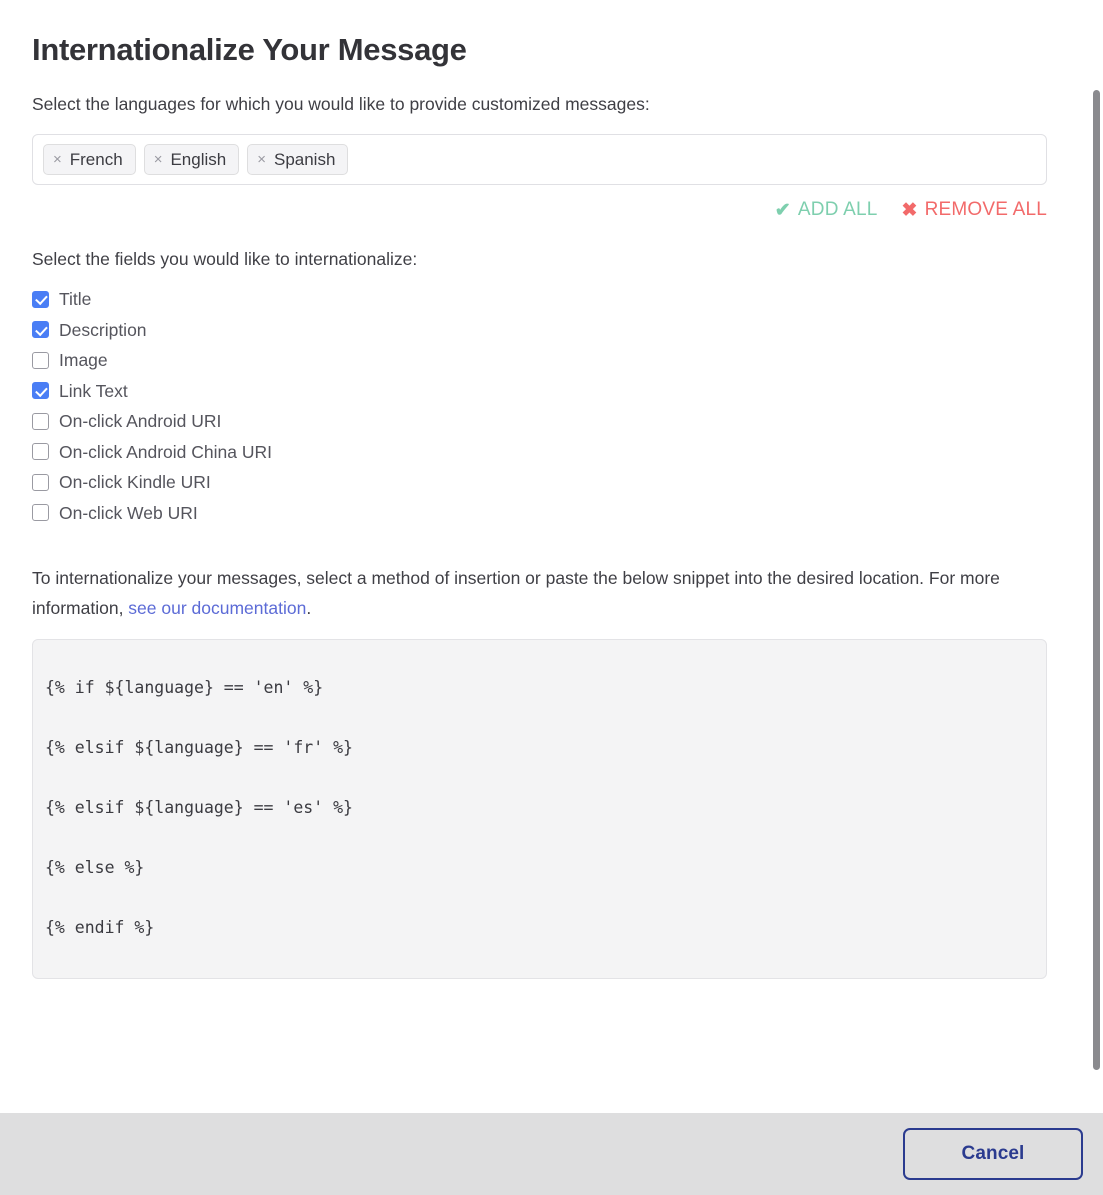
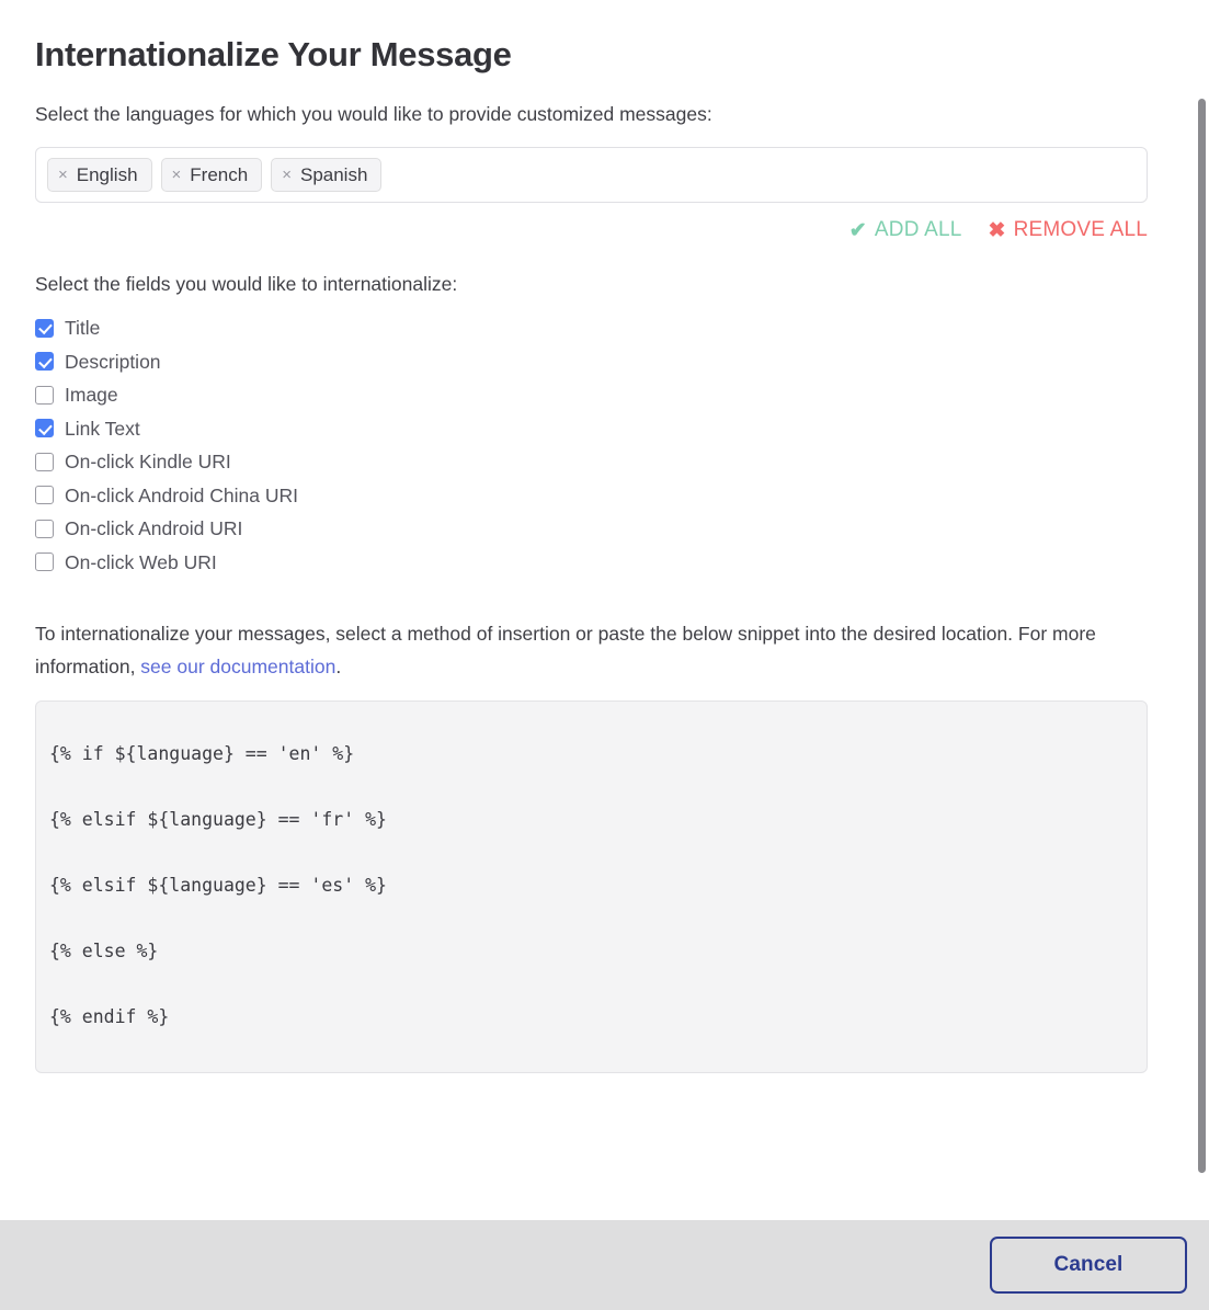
  Internationalize Your Message
  Select the languages for which you would like to provide customized messages:
  ×
- French
+ English
  ×
- English
+ French
  ×
  Spanish
  ✔
  ADD ALL
  ✖
  REMOVE ALL
  Select the fields you would like to internationalize:
  Title
  Description
  Image
  Link Text
- On-click Android URI
+ On-click Kindle URI
  On-click Android China URI
- On-click Kindle URI
+ On-click Android URI
  On-click Web URI
  To internationalize your messages, select a method of insertion or paste the below snippet into the desired location. For more information, see our documentation.
  {% if ${language} == 'en' %}
  {% elsif ${language} == 'fr' %}
  {% elsif ${language} == 'es' %}
  {% else %}
  {% endif %}
  Cancel
